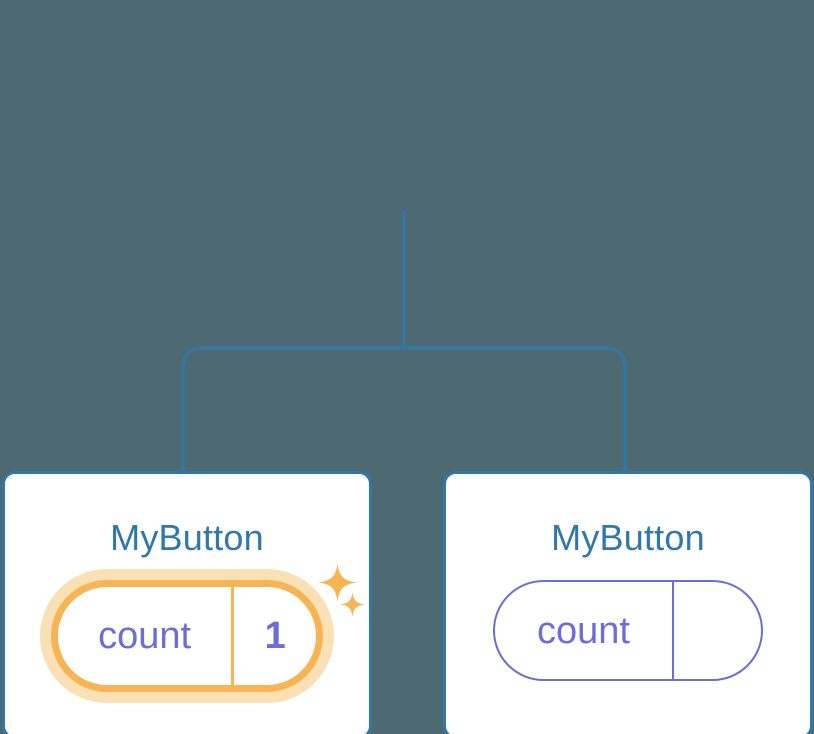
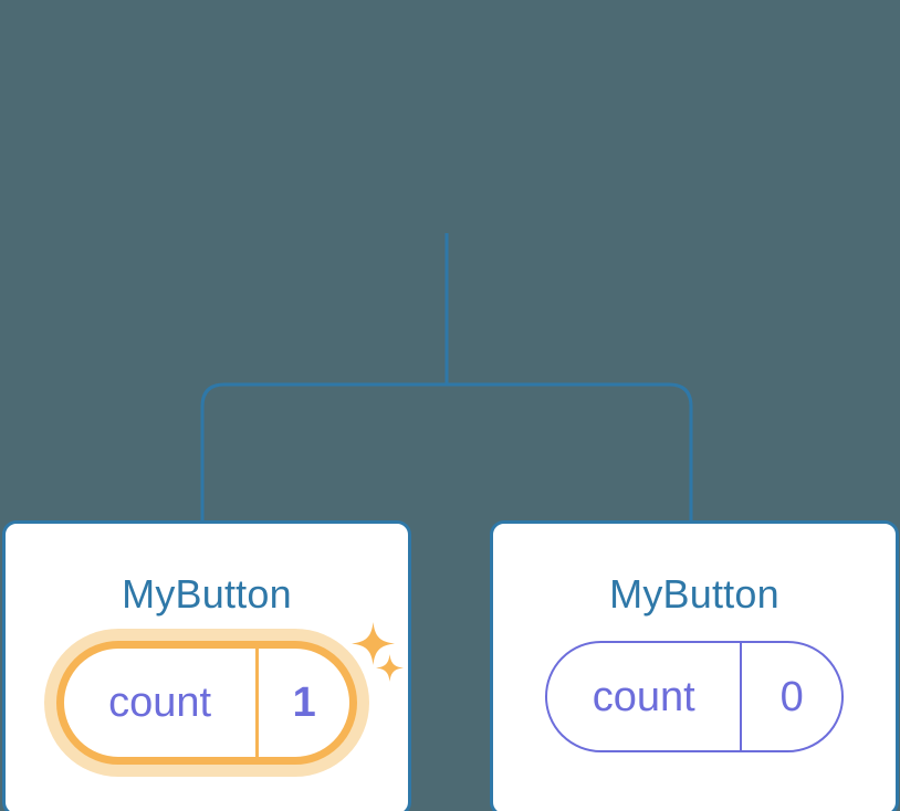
  MyButton
  count
  1
  MyButton
  count
+ 0
